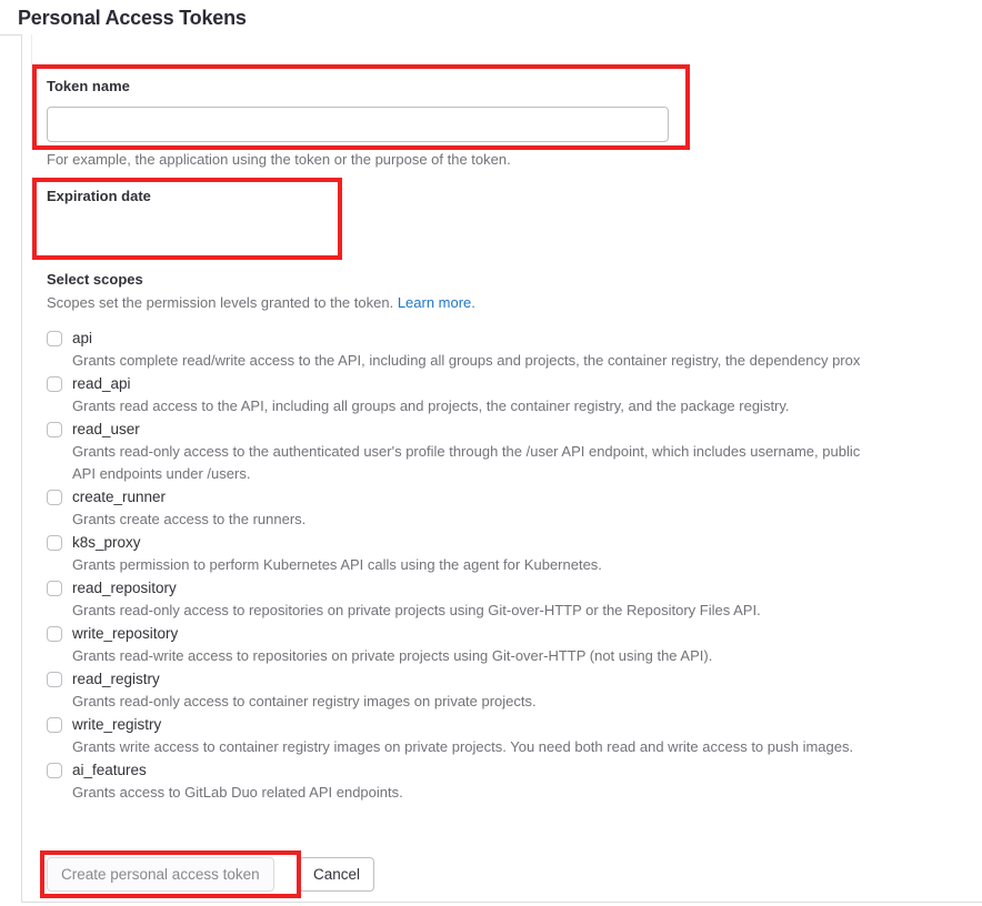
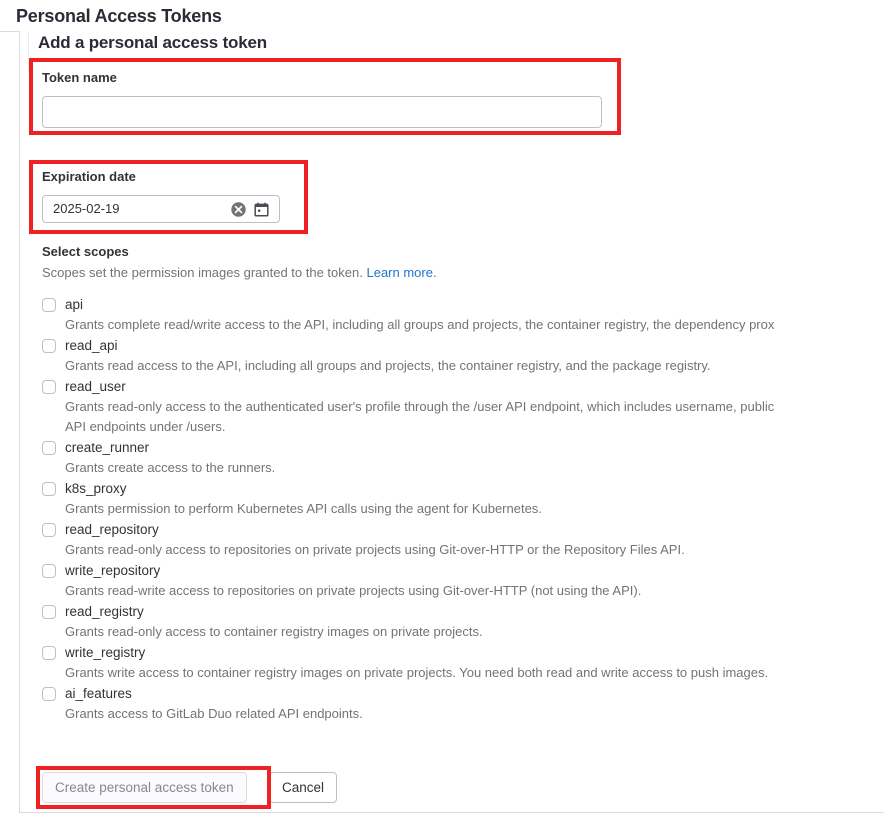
  Personal Access Tokens
+ Add a personal access token
  Token name
- For example, the application using the token or the purpose of the token.
  Expiration date
+ 2025-02-19
  Select scopes
- Scopes set the permission levels granted to the token. Learn more.
+ Scopes set the permission images granted to the token. Learn more.
  api
  Grants complete read/write access to the API, including all groups and projects, the container registry, the dependency prox
  read_api
  Grants read access to the API, including all groups and projects, the container registry, and the package registry.
  read_user
  Grants read-only access to the authenticated user's profile through the /user API endpoint, which includes username, public
  API endpoints under /users.
  create_runner
  Grants create access to the runners.
  k8s_proxy
  Grants permission to perform Kubernetes API calls using the agent for Kubernetes.
  read_repository
  Grants read-only access to repositories on private projects using Git-over-HTTP or the Repository Files API.
  write_repository
  Grants read-write access to repositories on private projects using Git-over-HTTP (not using the API).
  read_registry
  Grants read-only access to container registry images on private projects.
  write_registry
  Grants write access to container registry images on private projects. You need both read and write access to push images.
  ai_features
  Grants access to GitLab Duo related API endpoints.
  Create personal access token
  Cancel
